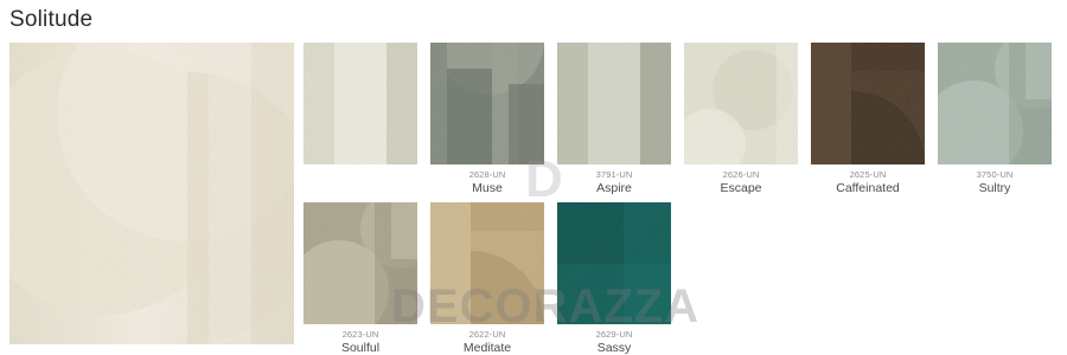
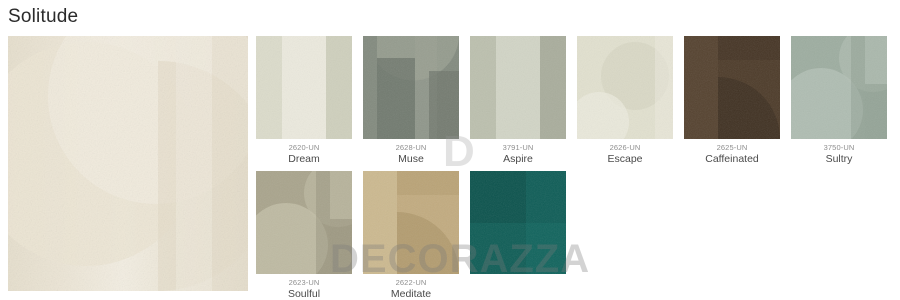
  Solitude
+ 2620-UN
+ Dream
  2628-UN
  Muse
  3791-UN
  Aspire
  2626-UN
  Escape
  2625-UN
  Caffeinated
  3750-UN
  Sultry
  2623-UN
  Soulful
  2622-UN
  Meditate
- 2629-UN
- Sassy
  D
  DECORAZZA
